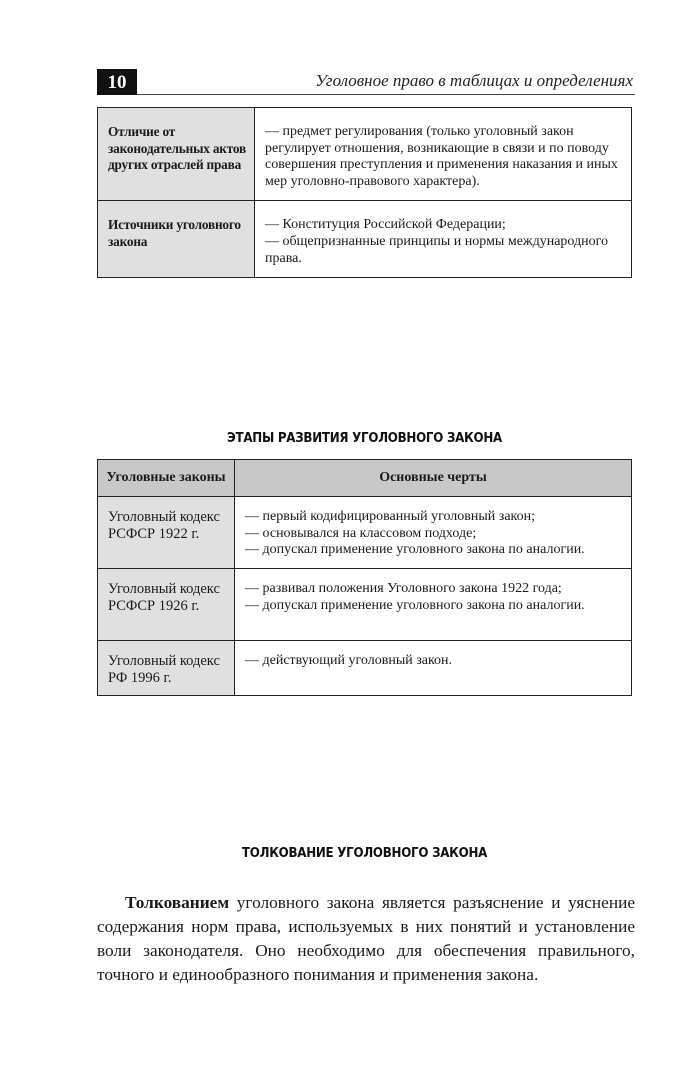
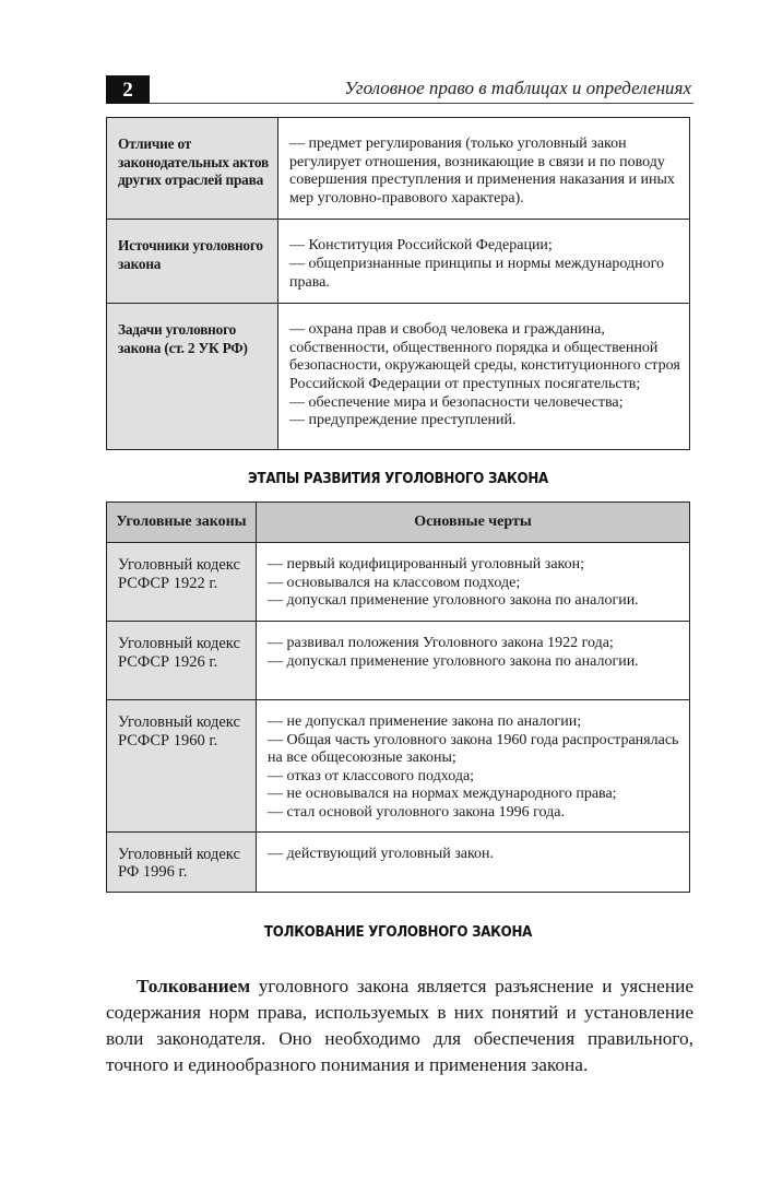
- 10
+ 2
  Уголовное право в таблицах и определениях
  Отличие от законодательных актов других отраслей права	— предмет регулирования (только уголовный закон регулирует отношения, возникающие в связи и по поводу совершения преступления и применения наказания и иных мер уголовно-правового характера).
  Источники уголовного закона	— Конституция Российской Федерации; — общепризнанные принципы и нормы международного права.
+ Задачи уголовного закона (ст. 2 УК РФ)	— охрана прав и свобод человека и гражданина, собственности, общественного порядка и общественной безопасности, окружающей среды, конституционного строя Российской Федерации от преступных посягательств; — обеспечение мира и безопасности человечества; — предупреждение преступлений.
  ЭТАПЫ РАЗВИТИЯ УГОЛОВНОГО ЗАКОНА
  Уголовные законы	Основные черты
  Уголовный кодекс РСФСР 1922 г.	— первый кодифицированный уголовный закон; — основывался на классовом подходе; — допускал применение уголовного закона по аналогии.
  Уголовный кодекс РСФСР 1926 г.	— развивал положения Уголовного закона 1922 года; — допускал применение уголовного закона по аналогии.
+ Уголовный кодекс РСФСР 1960 г.	— не допускал применение закона по аналогии; — Общая часть уголовного закона 1960 года распространялась на все общесоюзные законы; — отказ от классового подхода; — не основывался на нормах международного права; — стал основой уголовного закона 1996 года.
  Уголовный кодекс РФ 1996 г.	— действующий уголовный закон.
  ТОЛКОВАНИЕ УГОЛОВНОГО ЗАКОНА
  Толкованием уголовного закона является разъяснение и уяснение содержания норм права, используемых в них понятий и установление воли законодателя. Оно необходимо для обеспечения правильного, точного и единообразного понимания и применения закона.
